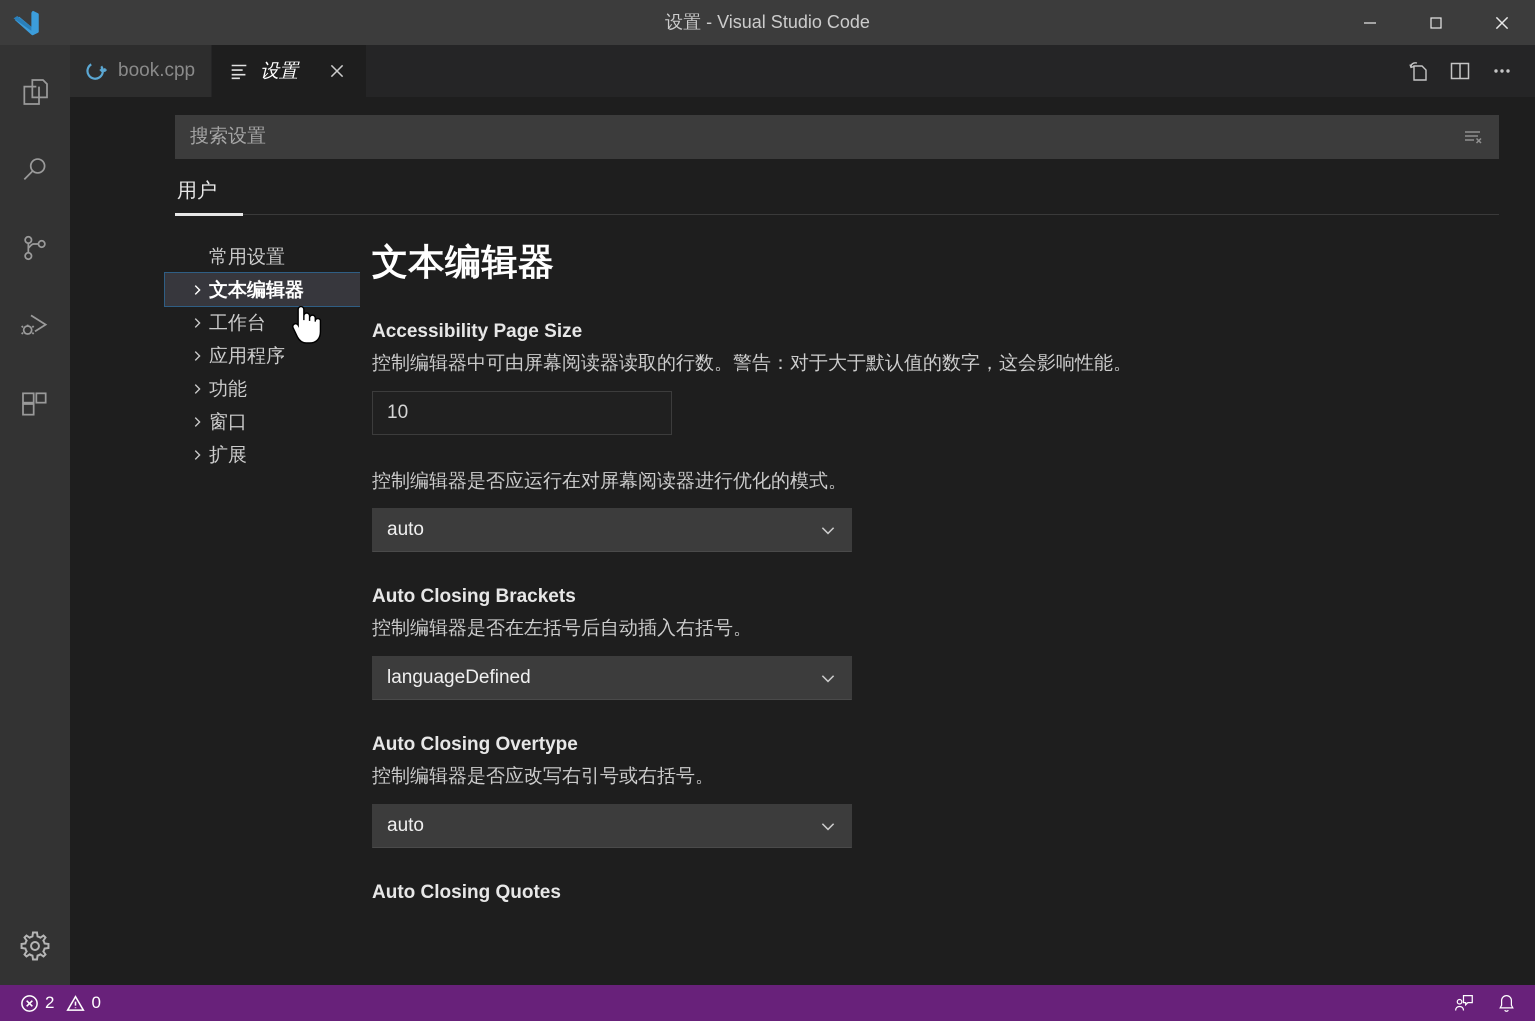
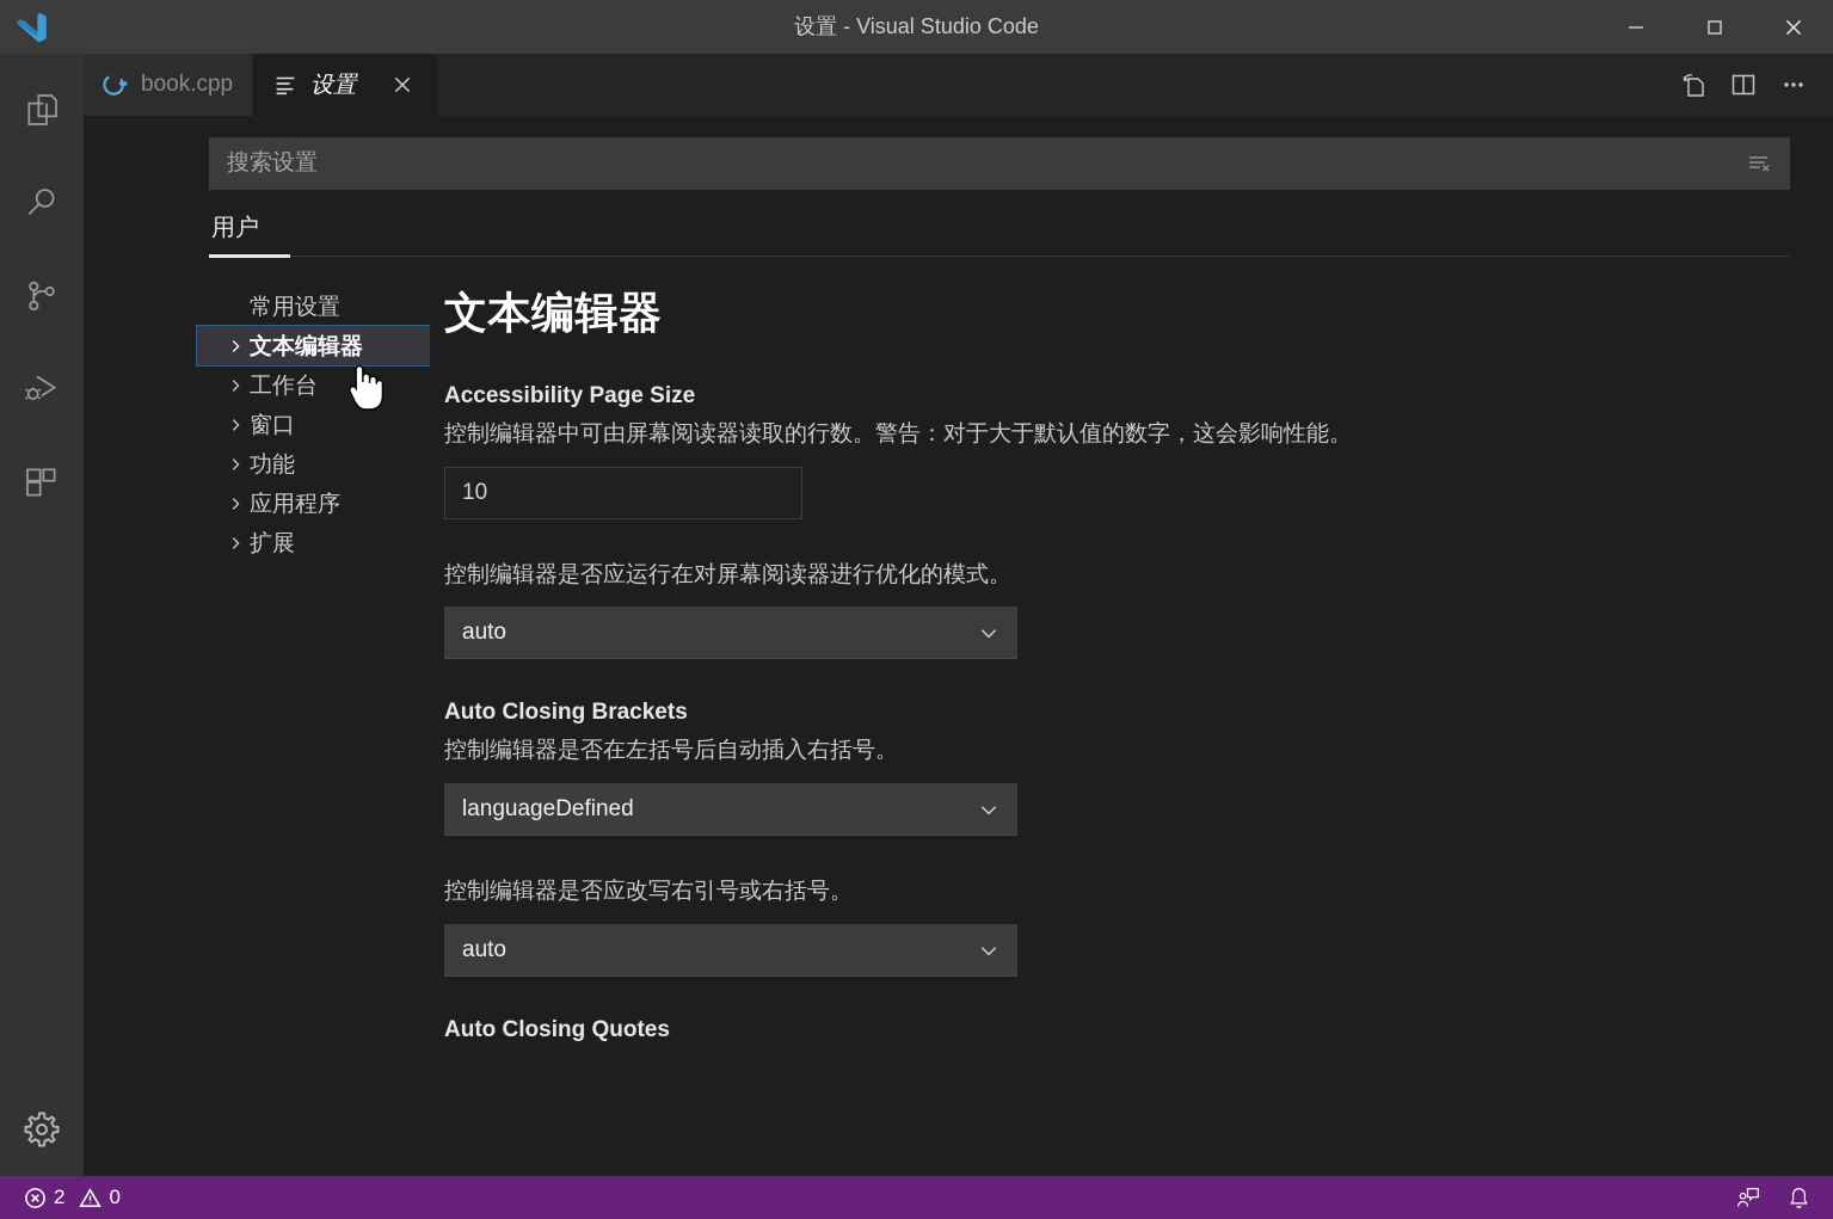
  设置 - Visual Studio Code
  book.cpp
  设置
  搜索设置
  用户
  常用设置
  文本编辑器
  工作台
- 应用程序
+ 窗口
  功能
- 窗口
+ 应用程序
  扩展
  文本编辑器
  Accessibility Page Size
  控制编辑器中可由屏幕阅读器读取的行数。警告：对于大于默认值的数字，这会影响性能。
  10
  控制编辑器是否应运行在对屏幕阅读器进行优化的模式。
  auto
  Auto Closing Brackets
  控制编辑器是否在左括号后自动插入右括号。
  languageDefined
- Auto Closing Overtype
  控制编辑器是否应改写右引号或右括号。
  auto
  Auto Closing Quotes
  2
  0
